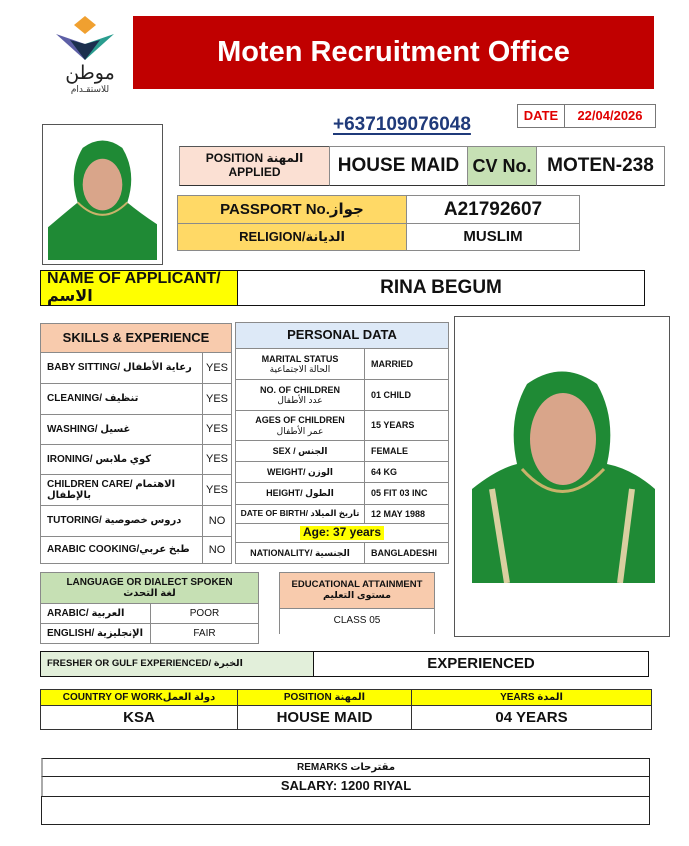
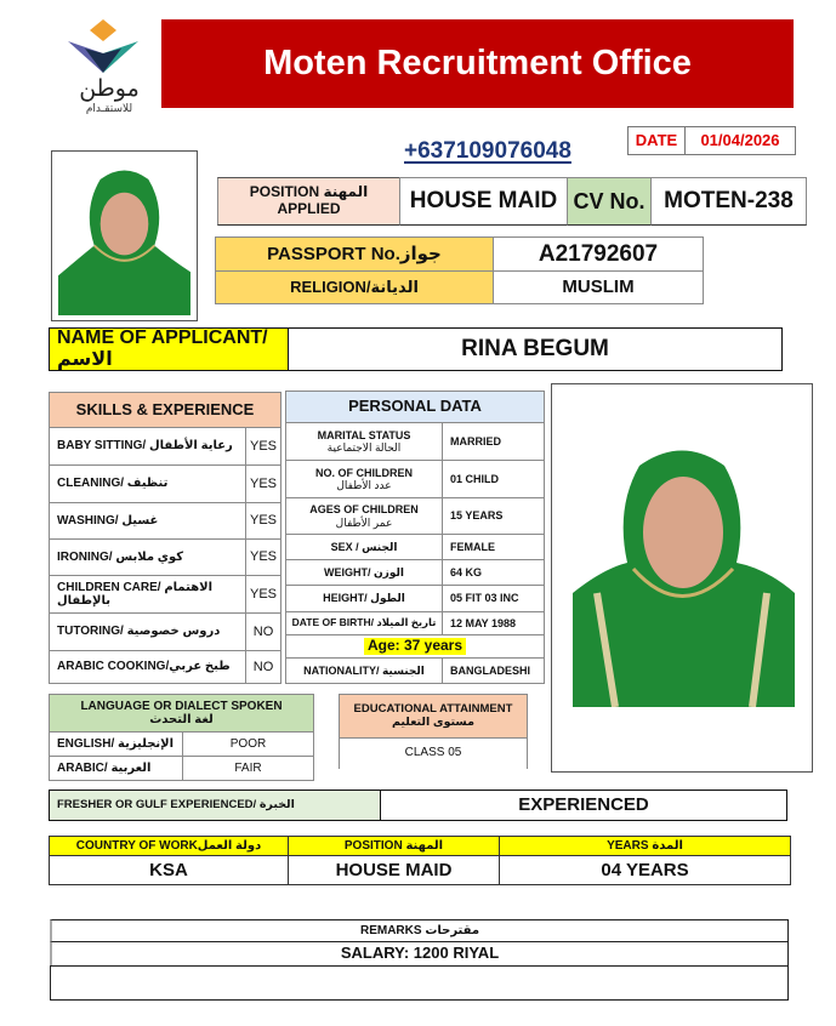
  موطن
  للاستقـدام
  Moten Recruitment Office
  +637109076048
  DATE
- 22/04/2026
+ 01/04/2026
  POSITION المهنة
  APPLIED
  HOUSE MAID
  CV No.
  MOTEN-238
  PASSPORT No.جواز
  A21792607
  RELIGION/الديانة
  MUSLIM
  NAME OF APPLICANT/ الاسم
  RINA BEGUM
  SKILLS & EXPERIENCE
  BABY SITTING/ رعاية الأطفال
  YES
  CLEANING/ تنظيف
  YES
  WASHING/ غسيل
  YES
  IRONING/ كوي ملابس
  YES
  CHILDREN CARE/ الاهتمام بالإطفال
  YES
  TUTORING/ دروس خصوصية
  NO
  ARABIC COOKING/طبخ عربي
  NO
  PERSONAL DATA
  MARITAL STATUS
  الحالة الاجتماعية
  MARRIED
  NO. OF CHILDREN
  عدد الأطفال
  01 CHILD
  AGES OF CHILDREN
  عمر الأطفال
  15 YEARS
  SEX / الجنس
  FEMALE
  WEIGHT/ الوزن
  64 KG
  HEIGHT/ الطول
  05 FIT 03 INC
  DATE OF BIRTH/ تاريخ الميلاد
  12 MAY 1988
  Age: 37 years
  NATIONALITY/ الجنسية
  BANGLADESHI
  LANGUAGE OR DIALECT SPOKEN
  لغة التحدث
- ARABIC/ العربية
+ ENGLISH/ الإنجليزية
  POOR
- ENGLISH/ الإنجليزية
+ ARABIC/ العربية
  FAIR
  EDUCATIONAL ATTAINMENT
  مستوى التعليم
  CLASS 05
  FRESHER OR GULF EXPERIENCED/ الخبرة
  EXPERIENCED
  COUNTRY OF WORKدولة العمل
  POSITION المهنة
  YEARS المدة
  KSA
  HOUSE MAID
  04 YEARS
  REMARKS مقترحات
  SALARY: 1200 RIYAL
